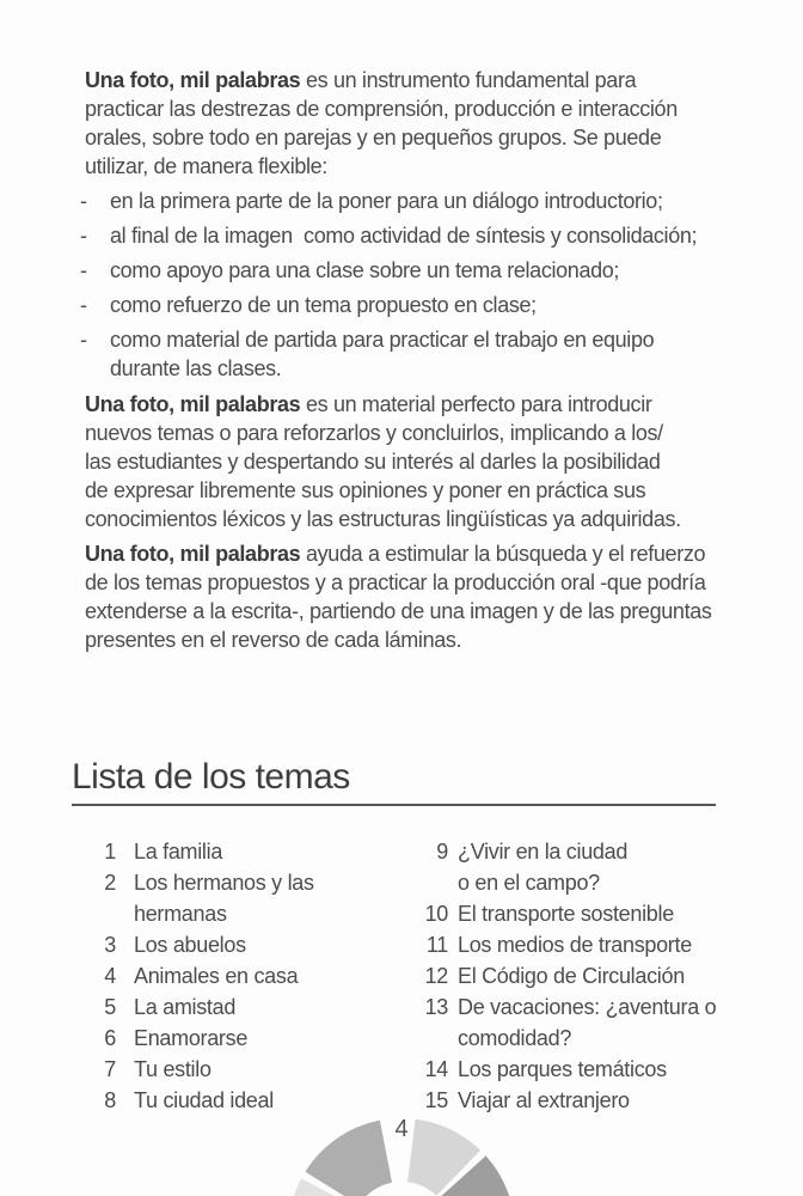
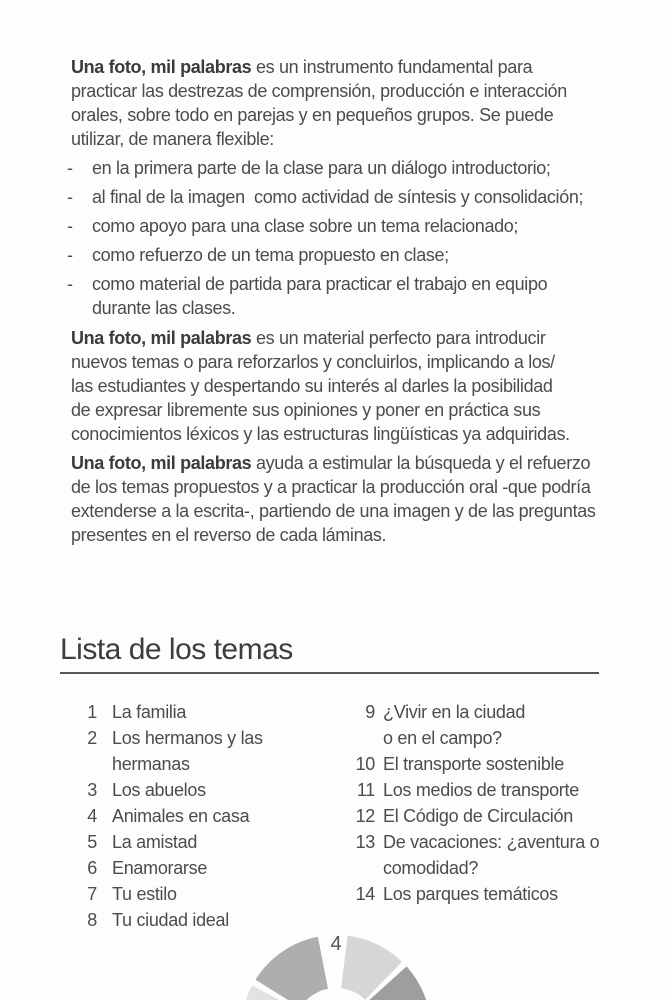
  Una foto, mil palabras es un instrumento fundamental para
  practicar las destrezas de comprensión, producción e interacción
  orales, sobre todo en parejas y en pequeños grupos. Se puede
  utilizar, de manera flexible:
  -
- en la primera parte de la poner para un diálogo introductorio;
+ en la primera parte de la clase para un diálogo introductorio;
  -
  al final de la imagen como actividad de síntesis y consolidación;
  -
  como apoyo para una clase sobre un tema relacionado;
  -
  como refuerzo de un tema propuesto en clase;
  -
  como material de partida para practicar el trabajo en equipo
  durante las clases.
  Una foto, mil palabras es un material perfecto para introducir
  nuevos temas o para reforzarlos y concluirlos, implicando a los/
  las estudiantes y despertando su interés al darles la posibilidad
  de expresar libremente sus opiniones y poner en práctica sus
  conocimientos léxicos y las estructuras lingüísticas ya adquiridas.
  Una foto, mil palabras ayuda a estimular la búsqueda y el refuerzo
  de los temas propuestos y a practicar la producción oral -que podría
  extenderse a la escrita-, partiendo de una imagen y de las preguntas
  presentes en el reverso de cada láminas.
  Lista de los temas
  1
  La familia
  2
  Los hermanos y las
  hermanas
  3
  Los abuelos
  4
  Animales en casa
  5
  La amistad
  6
  Enamorarse
  7
  Tu estilo
  8
  Tu ciudad ideal
  9
  ¿Vivir en la ciudad
  o en el campo?
  10
  El transporte sostenible
  11
  Los medios de transporte
  12
  El Código de Circulación
  13
  De vacaciones: ¿aventura o
  comodidad?
  14
  Los parques temáticos
- 15
- Viajar al extranjero
  4
